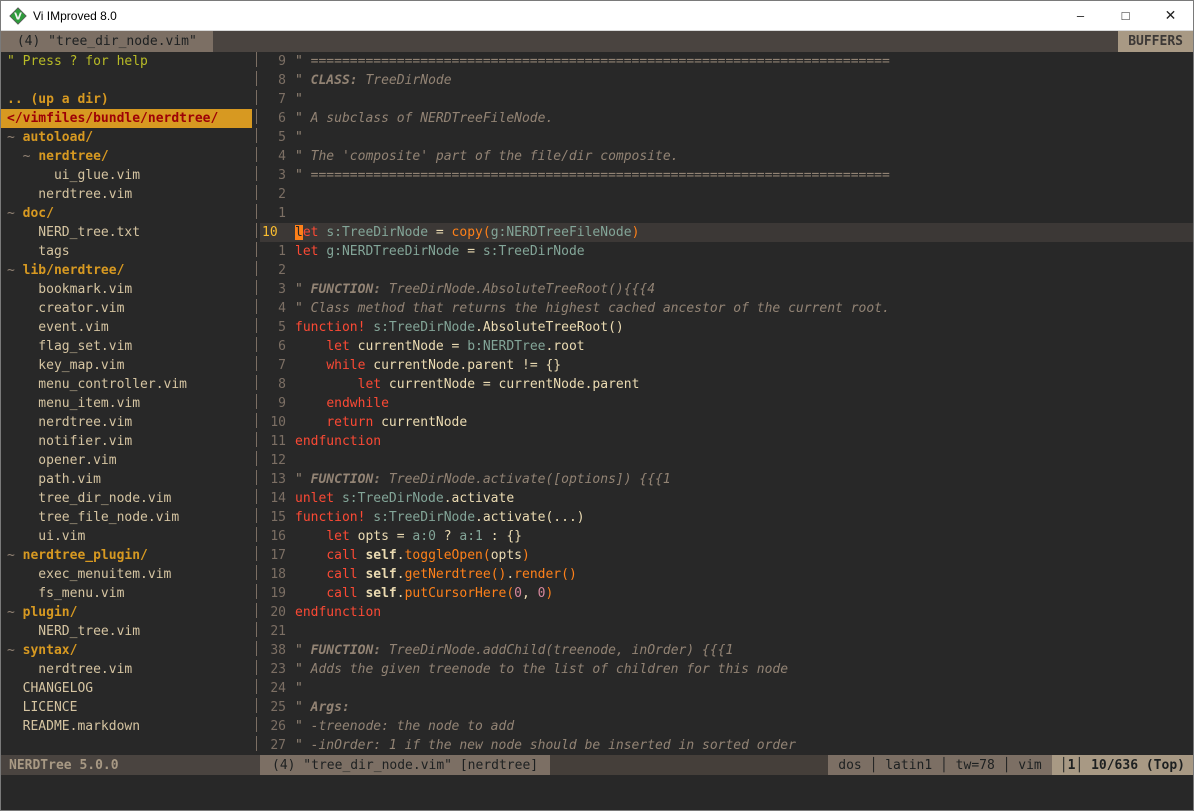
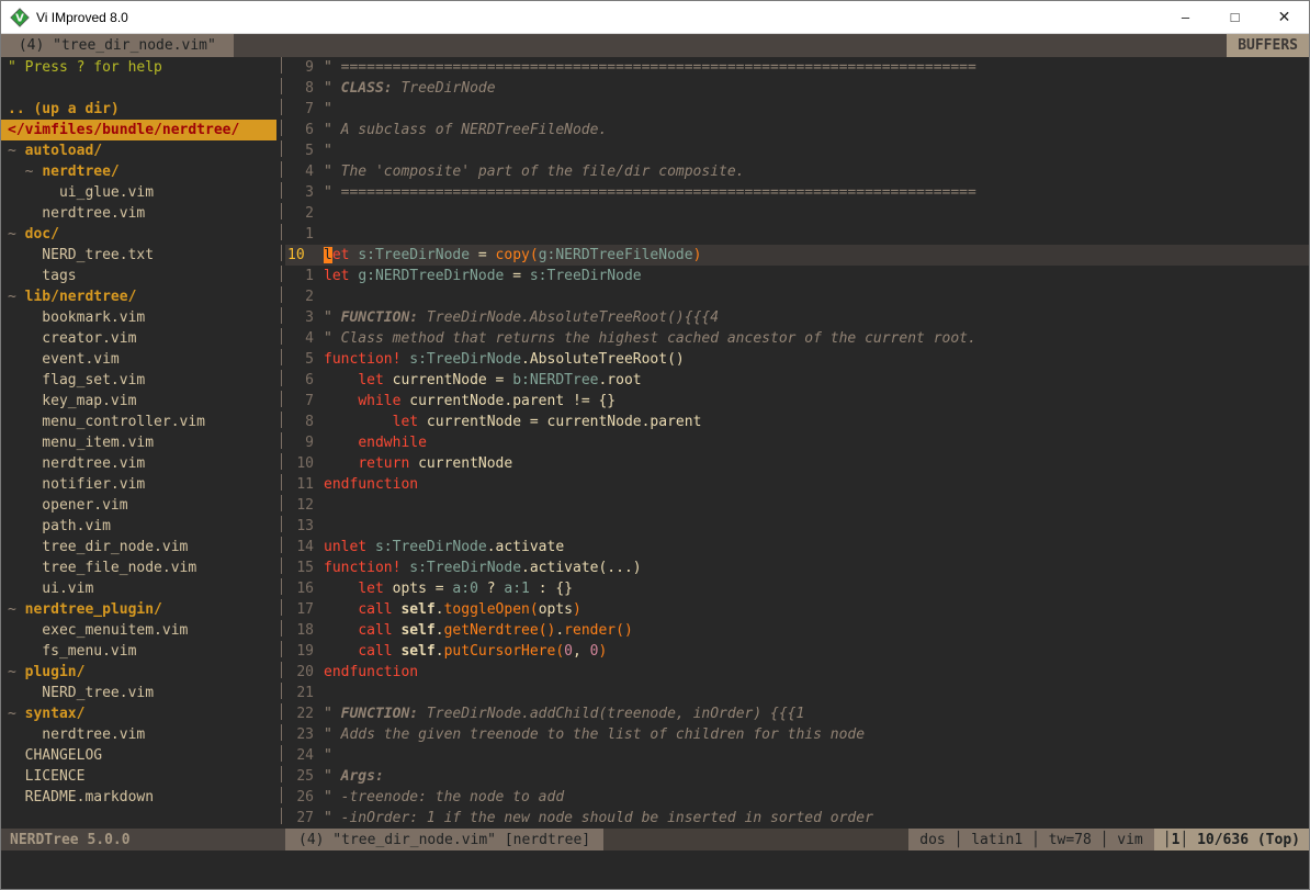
  V
  Vi IMproved 8.0
  –
  □
  ✕
  (4) "tree_dir_node.vim"
  BUFFERS
  " Press ? for help
  .. (up a dir)
  </vimfiles/bundle/nerdtree/
  ~ autoload/
  ~ nerdtree/
  ui_glue.vim
  nerdtree.vim
  ~ doc/
  NERD_tree.txt
  tags
  ~ lib/nerdtree/
  bookmark.vim
  creator.vim
  event.vim
  flag_set.vim
  key_map.vim
  menu_controller.vim
  menu_item.vim
  nerdtree.vim
  notifier.vim
  opener.vim
  path.vim
  tree_dir_node.vim
  tree_file_node.vim
  ui.vim
  ~ nerdtree_plugin/
  exec_menuitem.vim
  fs_menu.vim
  ~ plugin/
  NERD_tree.vim
  ~ syntax/
  nerdtree.vim
  CHANGELOG
  LICENCE
  README.markdown
  9
  " ==========================================================================
  8
  " CLASS: TreeDirNode
  7
  "
  6
  " A subclass of NERDTreeFileNode.
  5
  "
  4
  " The 'composite' part of the file/dir composite.
  3
  " ==========================================================================
  2
  1
  10
  let s:TreeDirNode = copy(g:NERDTreeFileNode)
  1
  let g:NERDTreeDirNode = s:TreeDirNode
  2
  3
  " FUNCTION: TreeDirNode.AbsoluteTreeRoot(){{{4
  4
  " Class method that returns the highest cached ancestor of the current root.
  5
  function! s:TreeDirNode.AbsoluteTreeRoot()
  6
  let currentNode = b:NERDTree.root
  7
  while currentNode.parent != {}
  8
  let currentNode = currentNode.parent
  9
  endwhile
  10
  return currentNode
  11
  endfunction
  12
  13
- " FUNCTION: TreeDirNode.activate([options]) {{{1
  14
  unlet s:TreeDirNode.activate
  15
  function! s:TreeDirNode.activate(...)
  16
  let opts = a:0 ? a:1 : {}
  17
  call self.toggleOpen(opts)
  18
  call self.getNerdtree().render()
  19
  call self.putCursorHere(0, 0)
  20
  endfunction
  21
- 38
+ 22
  " FUNCTION: TreeDirNode.addChild(treenode, inOrder) {{{1
  23
  " Adds the given treenode to the list of children for this node
  24
  "
  25
  " Args:
  26
  " -treenode: the node to add
  27
  " -inOrder: 1 if the new node should be inserted in sorted order
  NERDTree 5.0.0
  (4) "tree_dir_node.vim" [nerdtree]
  dos │ latin1 │ tw=78 │ vim
  │1│ 10/636 (Top)
